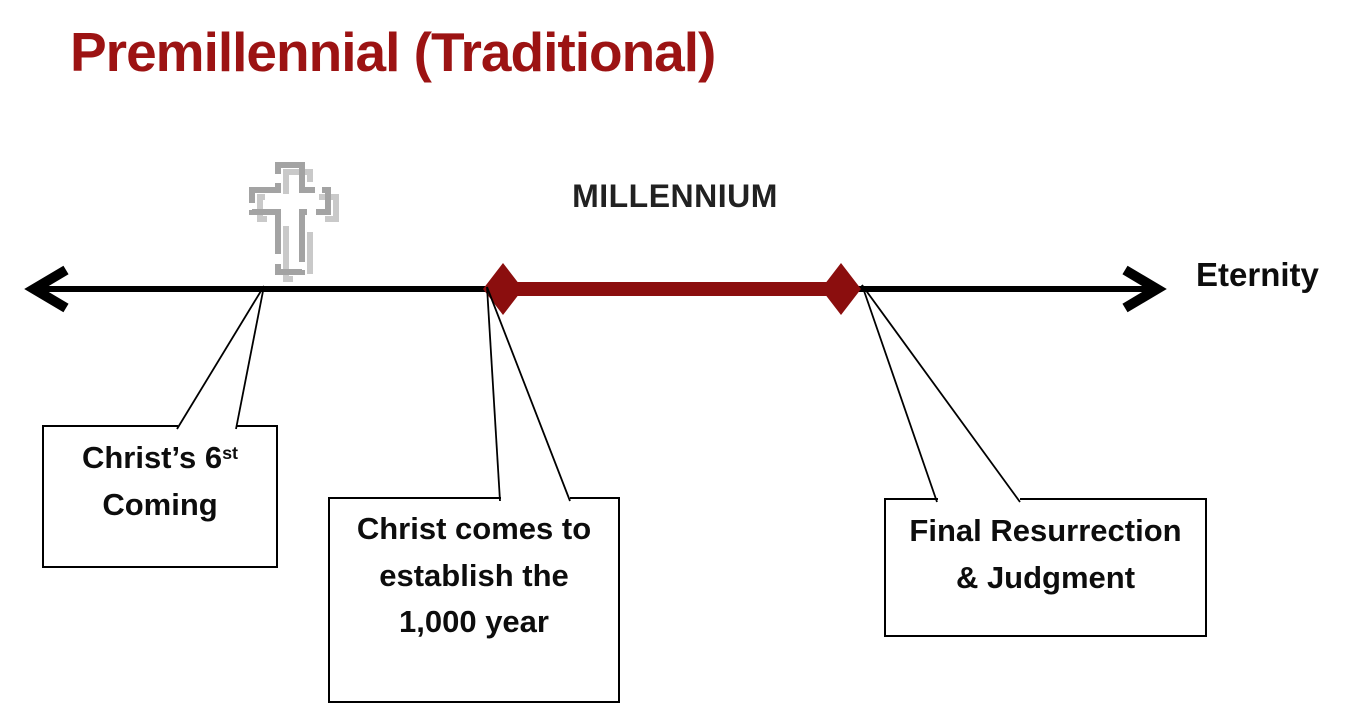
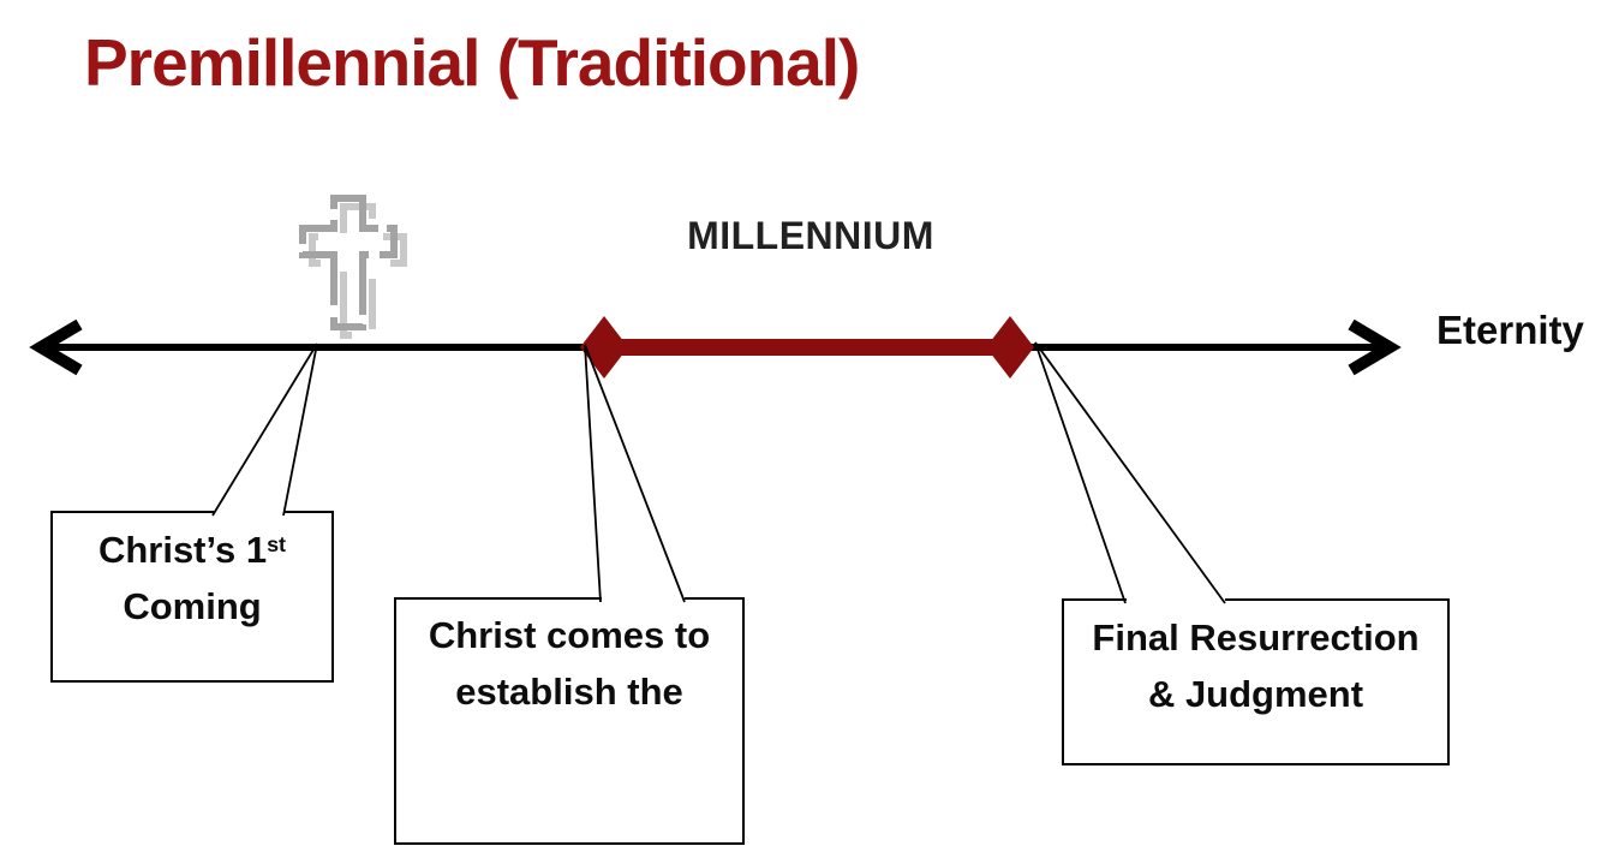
  Premillennial (Traditional)
  MILLENNIUM
  Eternity
- Christ’s 6st
+ Christ’s 1st
  Coming
  Christ comes to
  establish the
- 1,000 year
  Final Resurrection
  & Judgment
